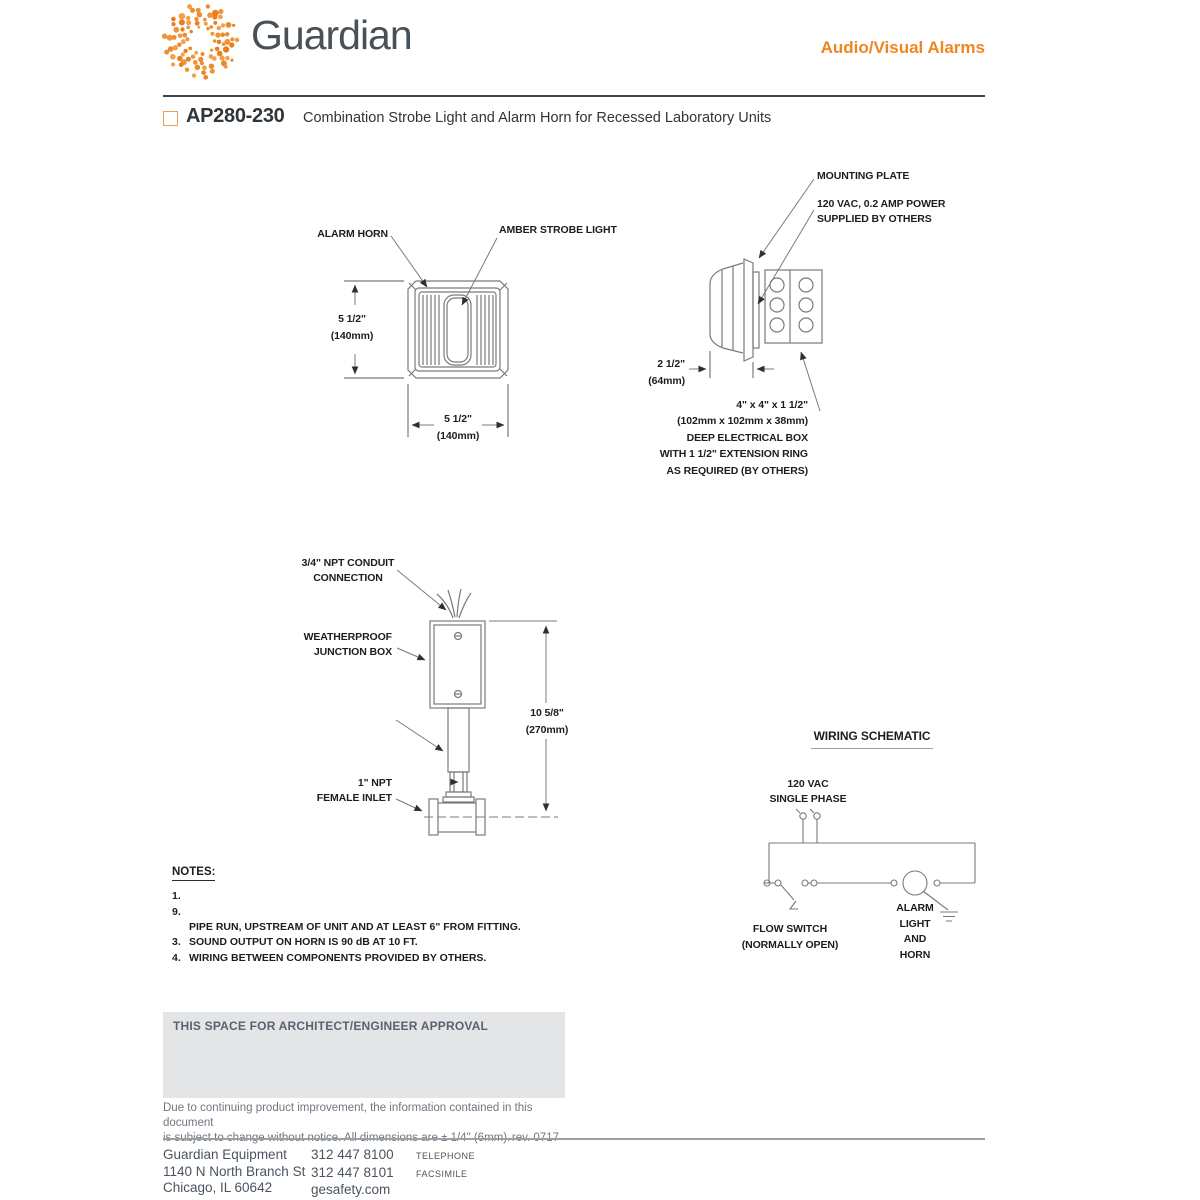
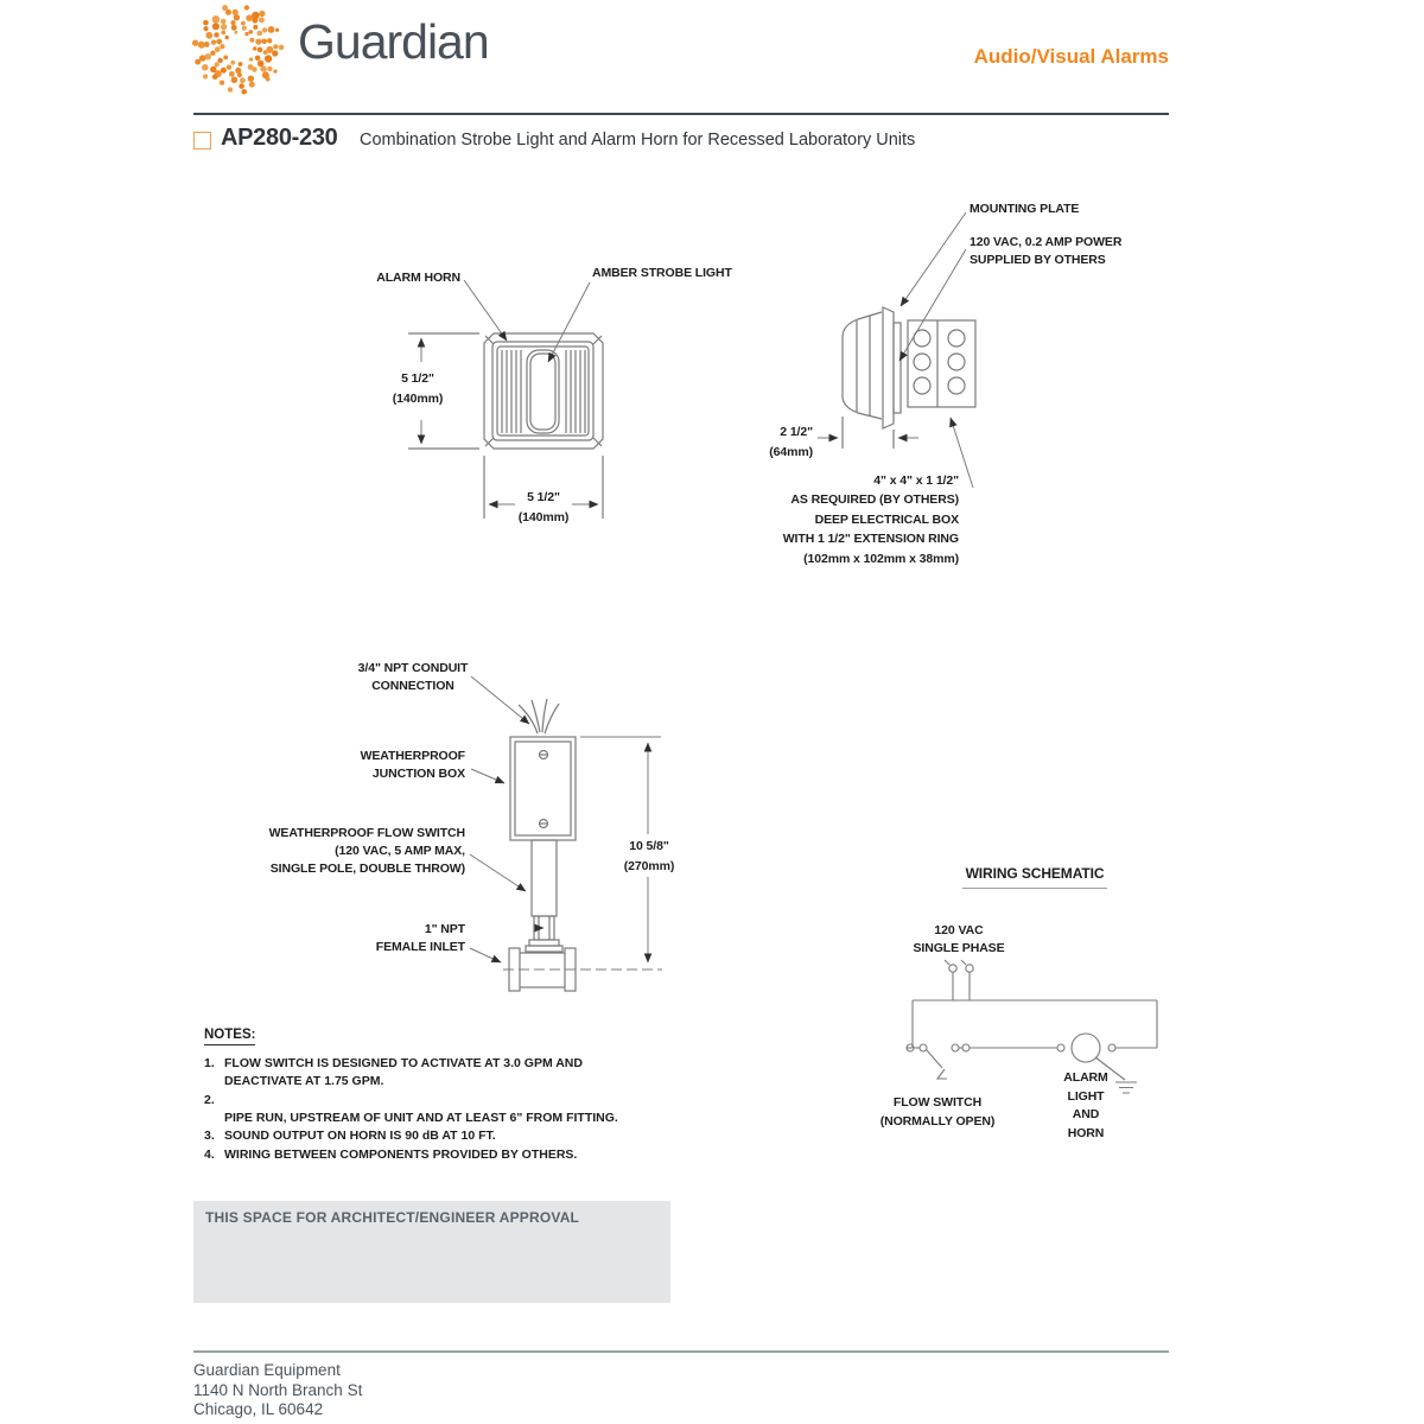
  Guardian
  Audio/Visual Alarms
  AP280-230
  Combination Strobe Light and Alarm Horn for Recessed Laboratory Units
  ALARM HORN
  AMBER STROBE LIGHT
  5 1/2"
  (140mm)
  5 1/2"
  (140mm)
  MOUNTING PLATE
  120 VAC, 0.2 AMP POWER
  SUPPLIED BY OTHERS
  2 1/2"
  (64mm)
  4" x 4" x 1 1/2"
- (102mm x 102mm x 38mm)
+ AS REQUIRED (BY OTHERS)
  DEEP ELECTRICAL BOX
  WITH 1 1/2" EXTENSION RING
- AS REQUIRED (BY OTHERS)
+ (102mm x 102mm x 38mm)
  3/4" NPT CONDUIT
  CONNECTION
  WEATHERPROOF
  JUNCTION BOX
+ WEATHERPROOF FLOW SWITCH
+ (120 VAC, 5 AMP MAX,
+ SINGLE POLE, DOUBLE THROW)
  1" NPT
  FEMALE INLET
  10 5/8"
  (270mm)
  WIRING SCHEMATIC
  120 VAC
  SINGLE PHASE
  FLOW SWITCH
  (NORMALLY OPEN)
  ALARM
  LIGHT
  AND
  HORN
  NOTES:
  1.
+ FLOW SWITCH IS DESIGNED TO ACTIVATE AT 3.0 GPM AND
+ DEACTIVATE AT 1.75 GPM.
- 9.
+ 2.
  PIPE RUN, UPSTREAM OF UNIT AND AT LEAST 6" FROM FITTING.
  3.
  SOUND OUTPUT ON HORN IS 90 dB AT 10 FT.
  4.
  WIRING BETWEEN COMPONENTS PROVIDED BY OTHERS.
  THIS SPACE FOR ARCHITECT/ENGINEER APPROVAL
- Due to continuing product improvement, the information contained in this document
  Guardian Equipment
  1140 N North Branch St
  Chicago, IL 60642
- 312 447 8100
- TELEPHONE
- 312 447 8101
- FACSIMILE
- gesafety.com
